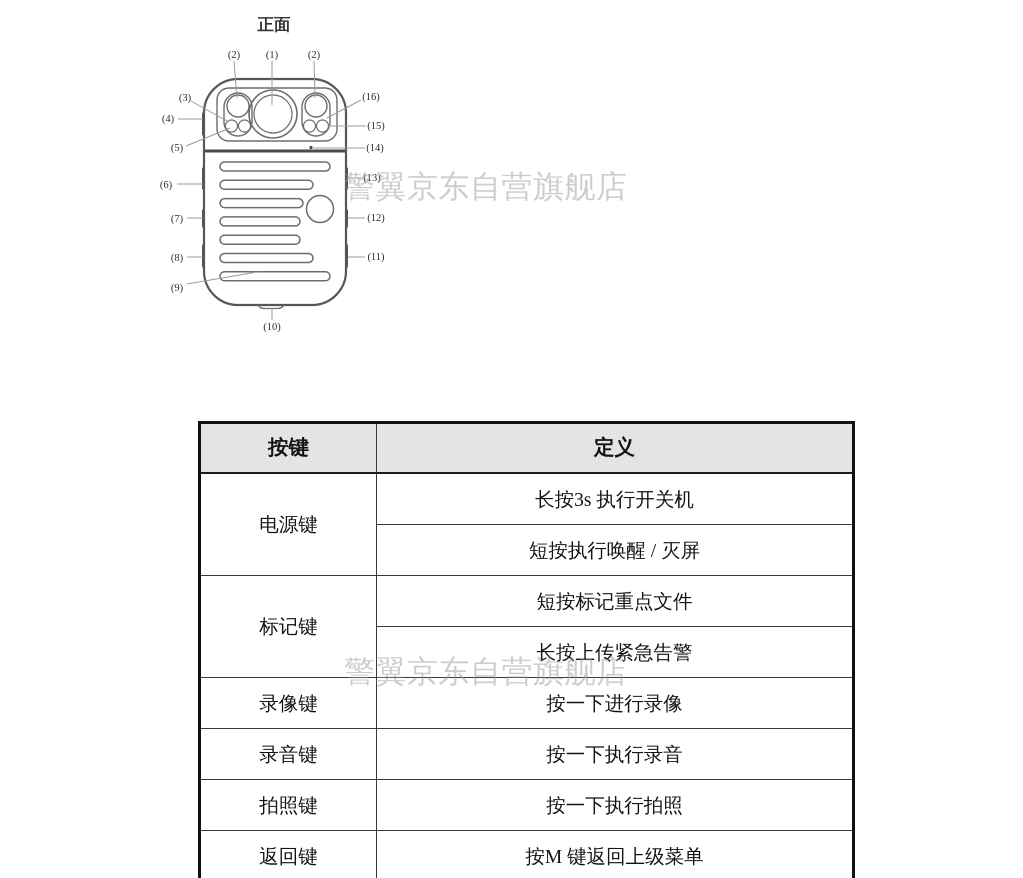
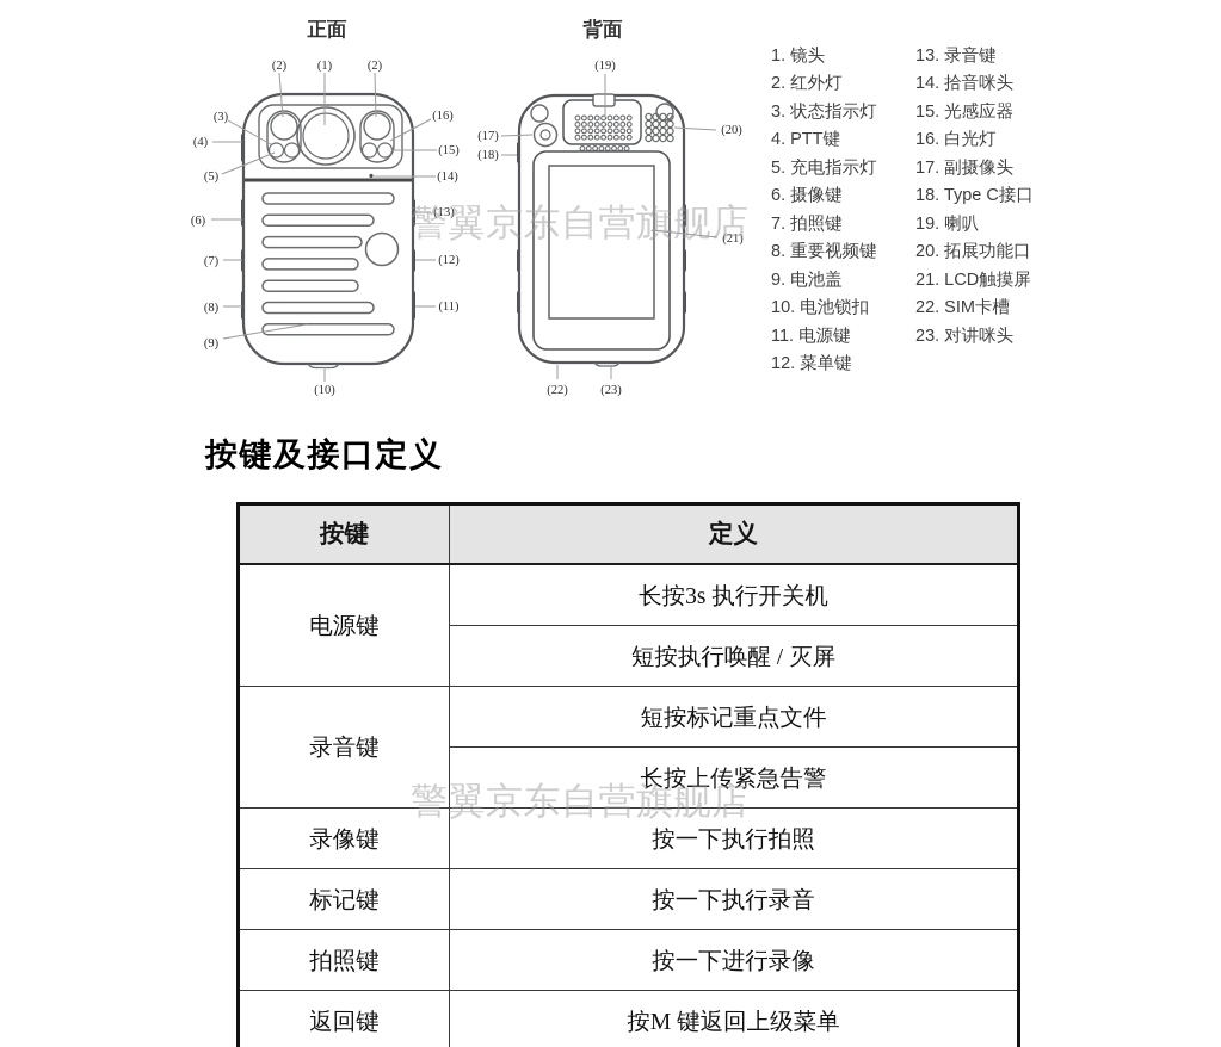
  正面
  (2)
  (1)
  (2)
  (3)
  (4)
  (5)
  (6)
  (7)
  (8)
  (9)
  (10)
  (16)
  (15)
  (14)
  (13)
  (12)
  (11)
+ 背面
+ (19)
+ (17)
+ (18)
+ (20)
+ (21)
+ (22)
+ (23)
+ 1. 镜头
+ 2. 红外灯
+ 3. 状态指示灯
+ 4. PTT键
+ 5. 充电指示灯
+ 6. 摄像键
+ 7. 拍照键
+ 8. 重要视频键
+ 9. 电池盖
+ 10. 电池锁扣
+ 11. 电源键
+ 12. 菜单键
+ 13. 录音键
+ 14. 拾音咪头
+ 15. 光感应器
+ 16. 白光灯
+ 17. 副摄像头
+ 18. Type C接口
+ 19. 喇叭
+ 20. 拓展功能口
+ 21. LCD触摸屏
+ 22. SIM卡槽
+ 23. 对讲咪头
+ 按键及接口定义
  按键	定义
  电源键	长按3s 执行开关机
  短按执行唤醒 / 灭屏
- 标记键	短按标记重点文件
+ 录音键	短按标记重点文件
  长按上传紧急告警
- 录像键	按一下进行录像
+ 录像键	按一下执行拍照
- 录音键	按一下执行录音
+ 标记键	按一下执行录音
- 拍照键	按一下执行拍照
+ 拍照键	按一下进行录像
  返回键	按M 键返回上级菜单
  警翼京东自营旗舰店
  警翼京东自营旗舰店
